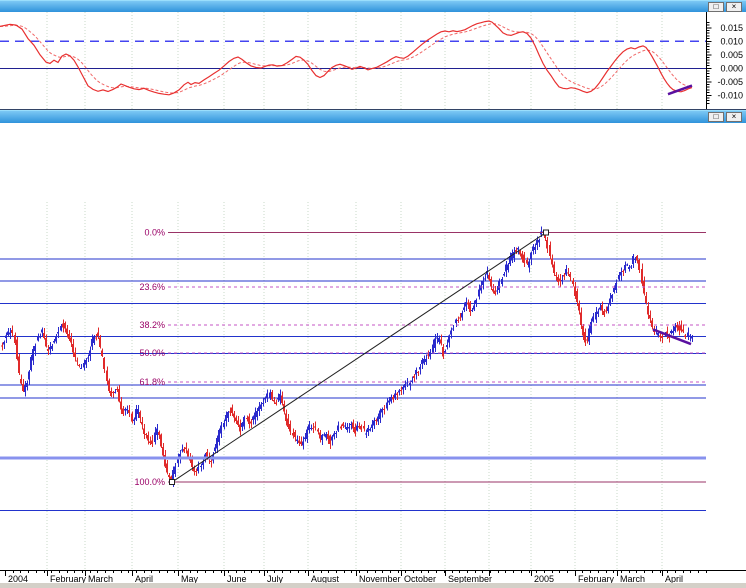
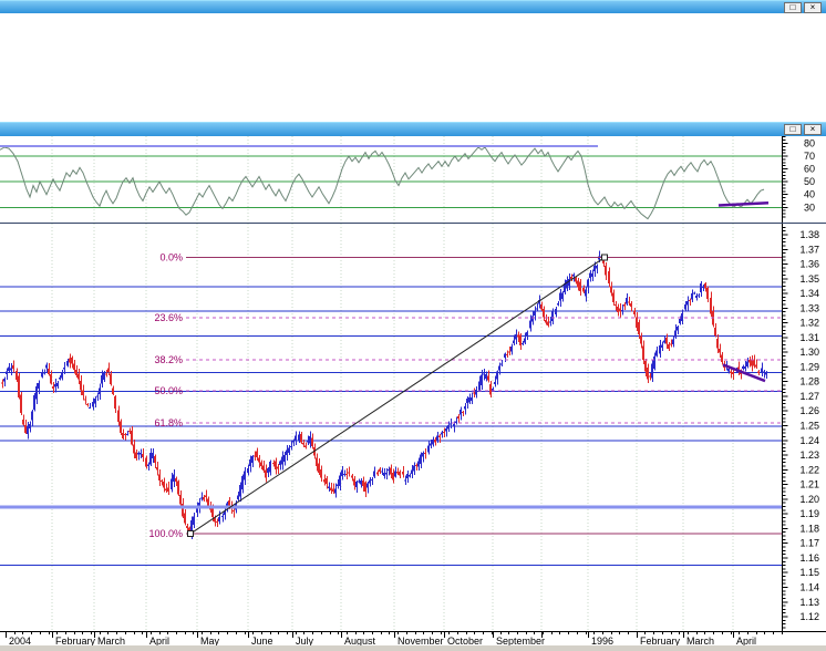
  □
  ×
- 0.015
- 0.010
- 0.005
- 0.000
- -0.005
- -0.010
  □
  ×
+ 80
+ 70
+ 60
+ 50
+ 40
+ 30
  0.0%
  23.6%
  38.2%
  50.0%
  61.8%
  100.0%
+ 1.38
+ 1.37
+ 1.36
+ 1.35
+ 1.34
+ 1.33
+ 1.32
+ 1.31
+ 1.30
+ 1.29
+ 1.28
+ 1.27
+ 1.26
+ 1.25
+ 1.24
+ 1.23
+ 1.22
+ 1.21
+ 1.20
+ 1.19
+ 1.18
+ 1.17
+ 1.16
+ 1.15
+ 1.14
+ 1.13
+ 1.12
  2004
  February
  March
  April
  May
  June
  July
  August
  November
  October
  September
- 2005
+ 1996
  February
  March
  April
